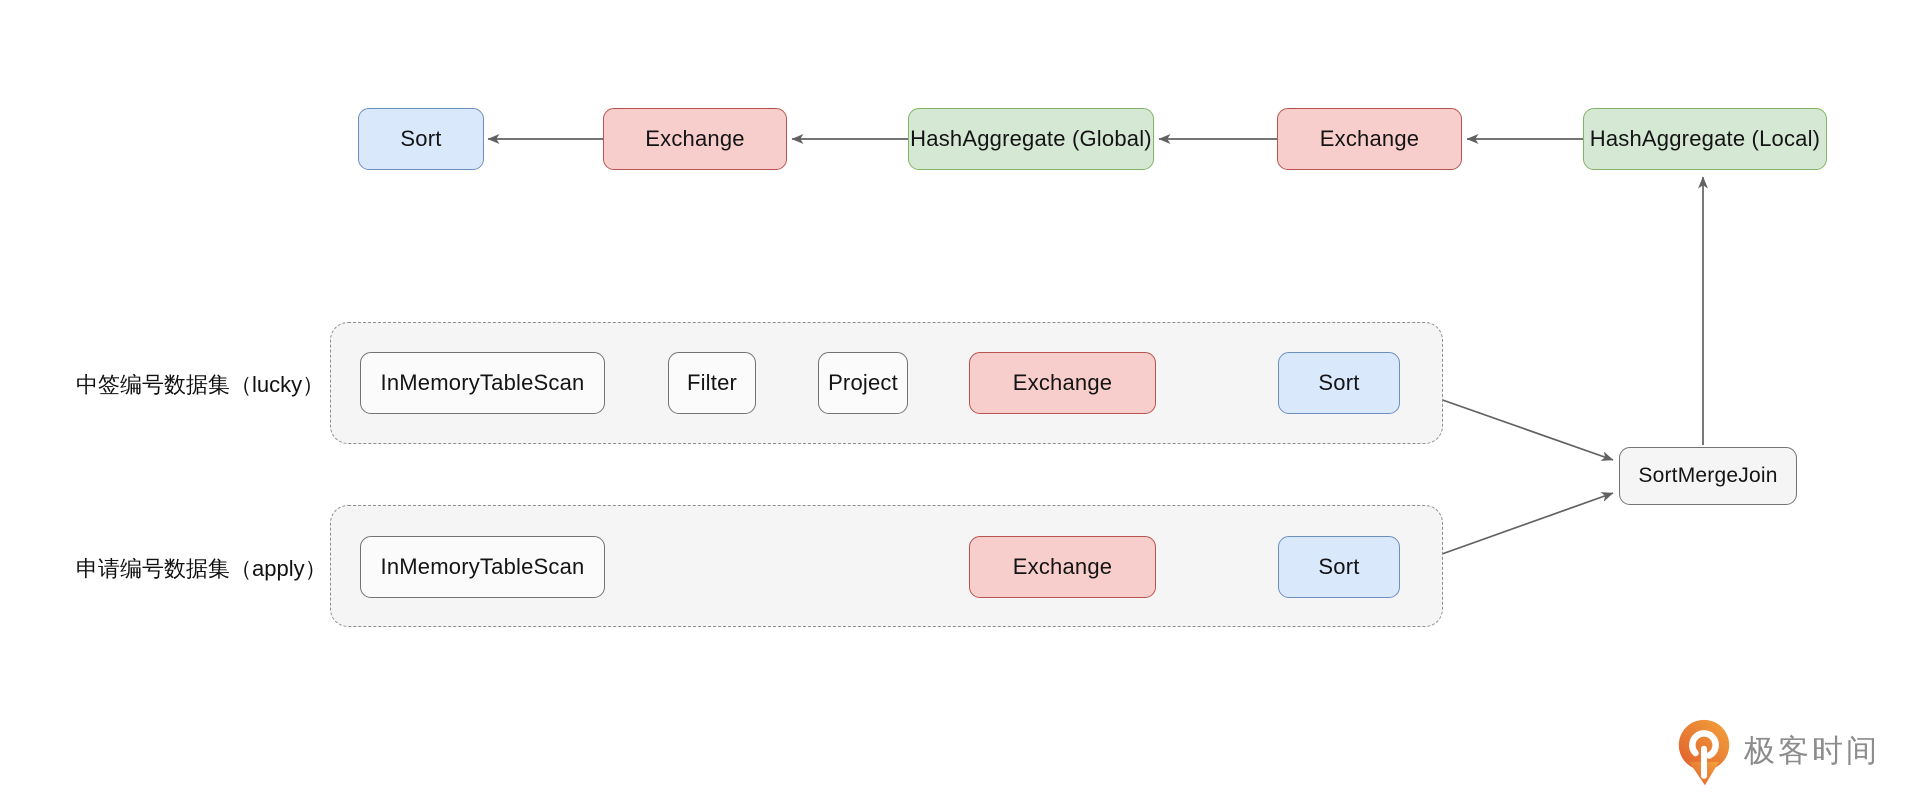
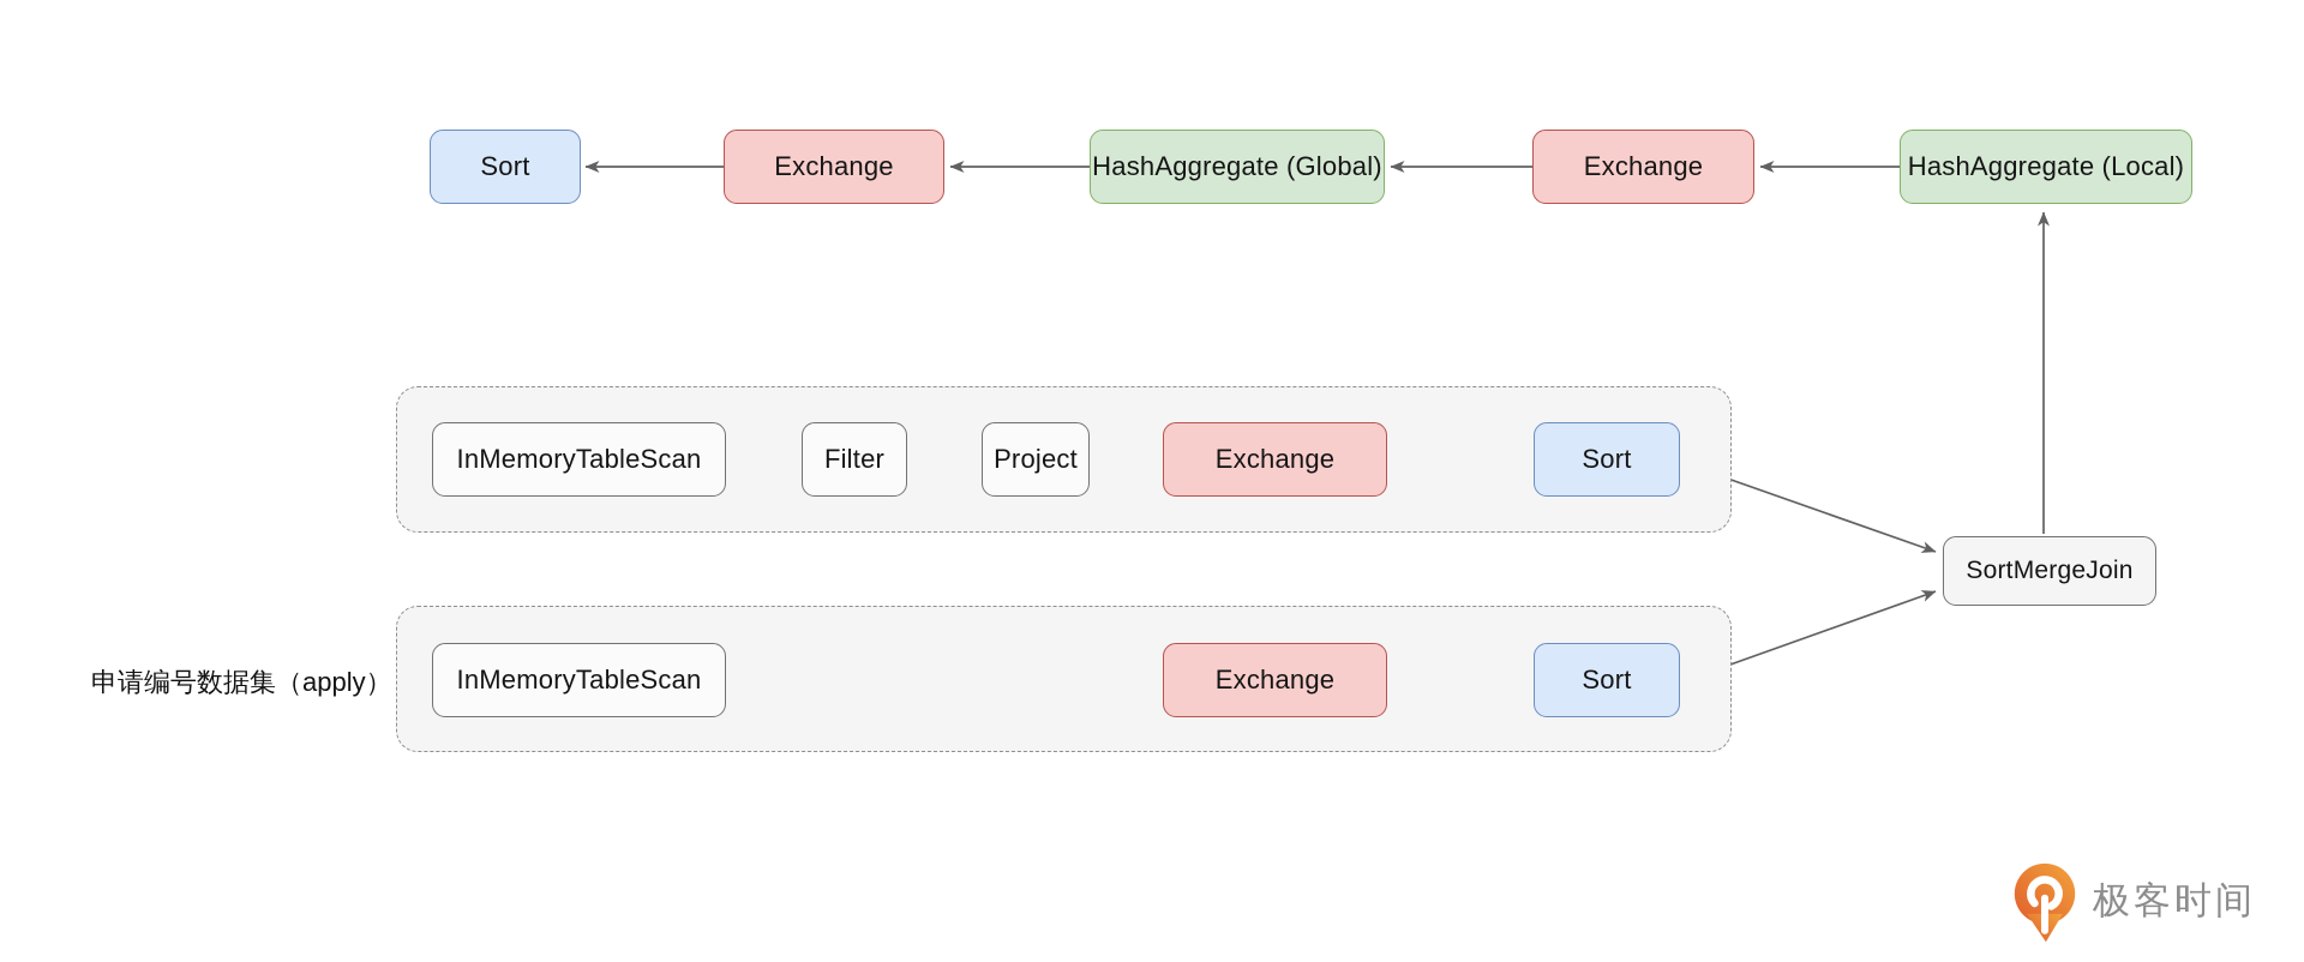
- 中签编号数据集（lucky）
  申请编号数据集（apply）
  Sort
  Exchange
  HashAggregate (Global)
  Exchange
  HashAggregate (Local)
  InMemoryTableScan
  Filter
  Project
  Exchange
  Sort
  InMemoryTableScan
  Exchange
  Sort
  SortMergeJoin
  极客时间
